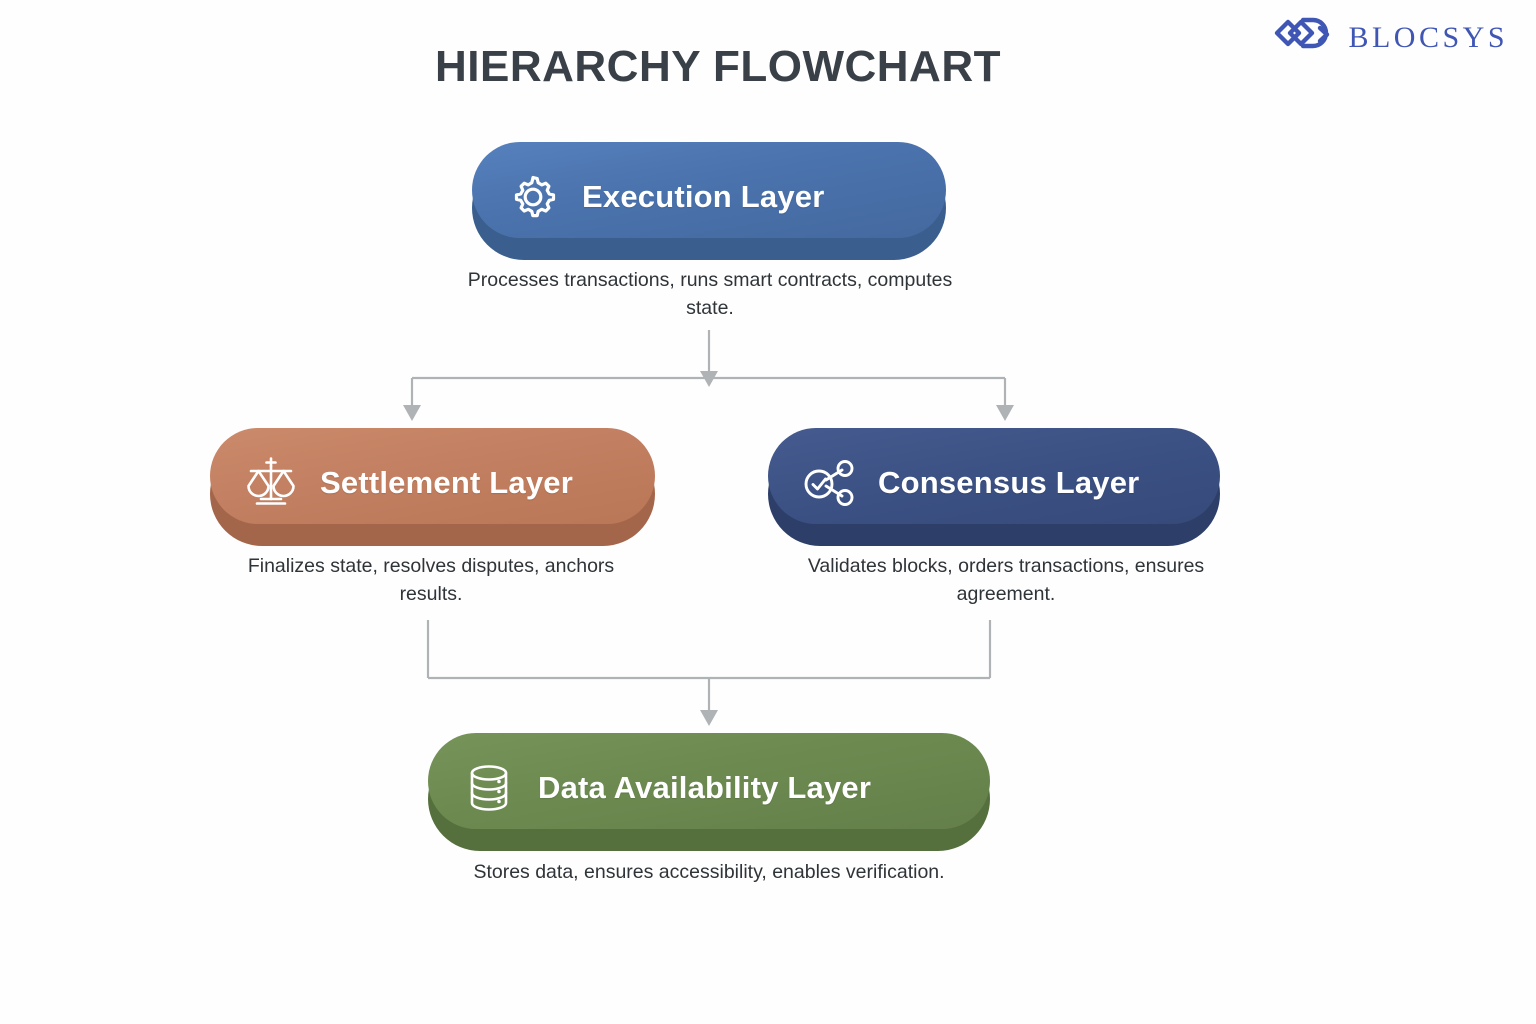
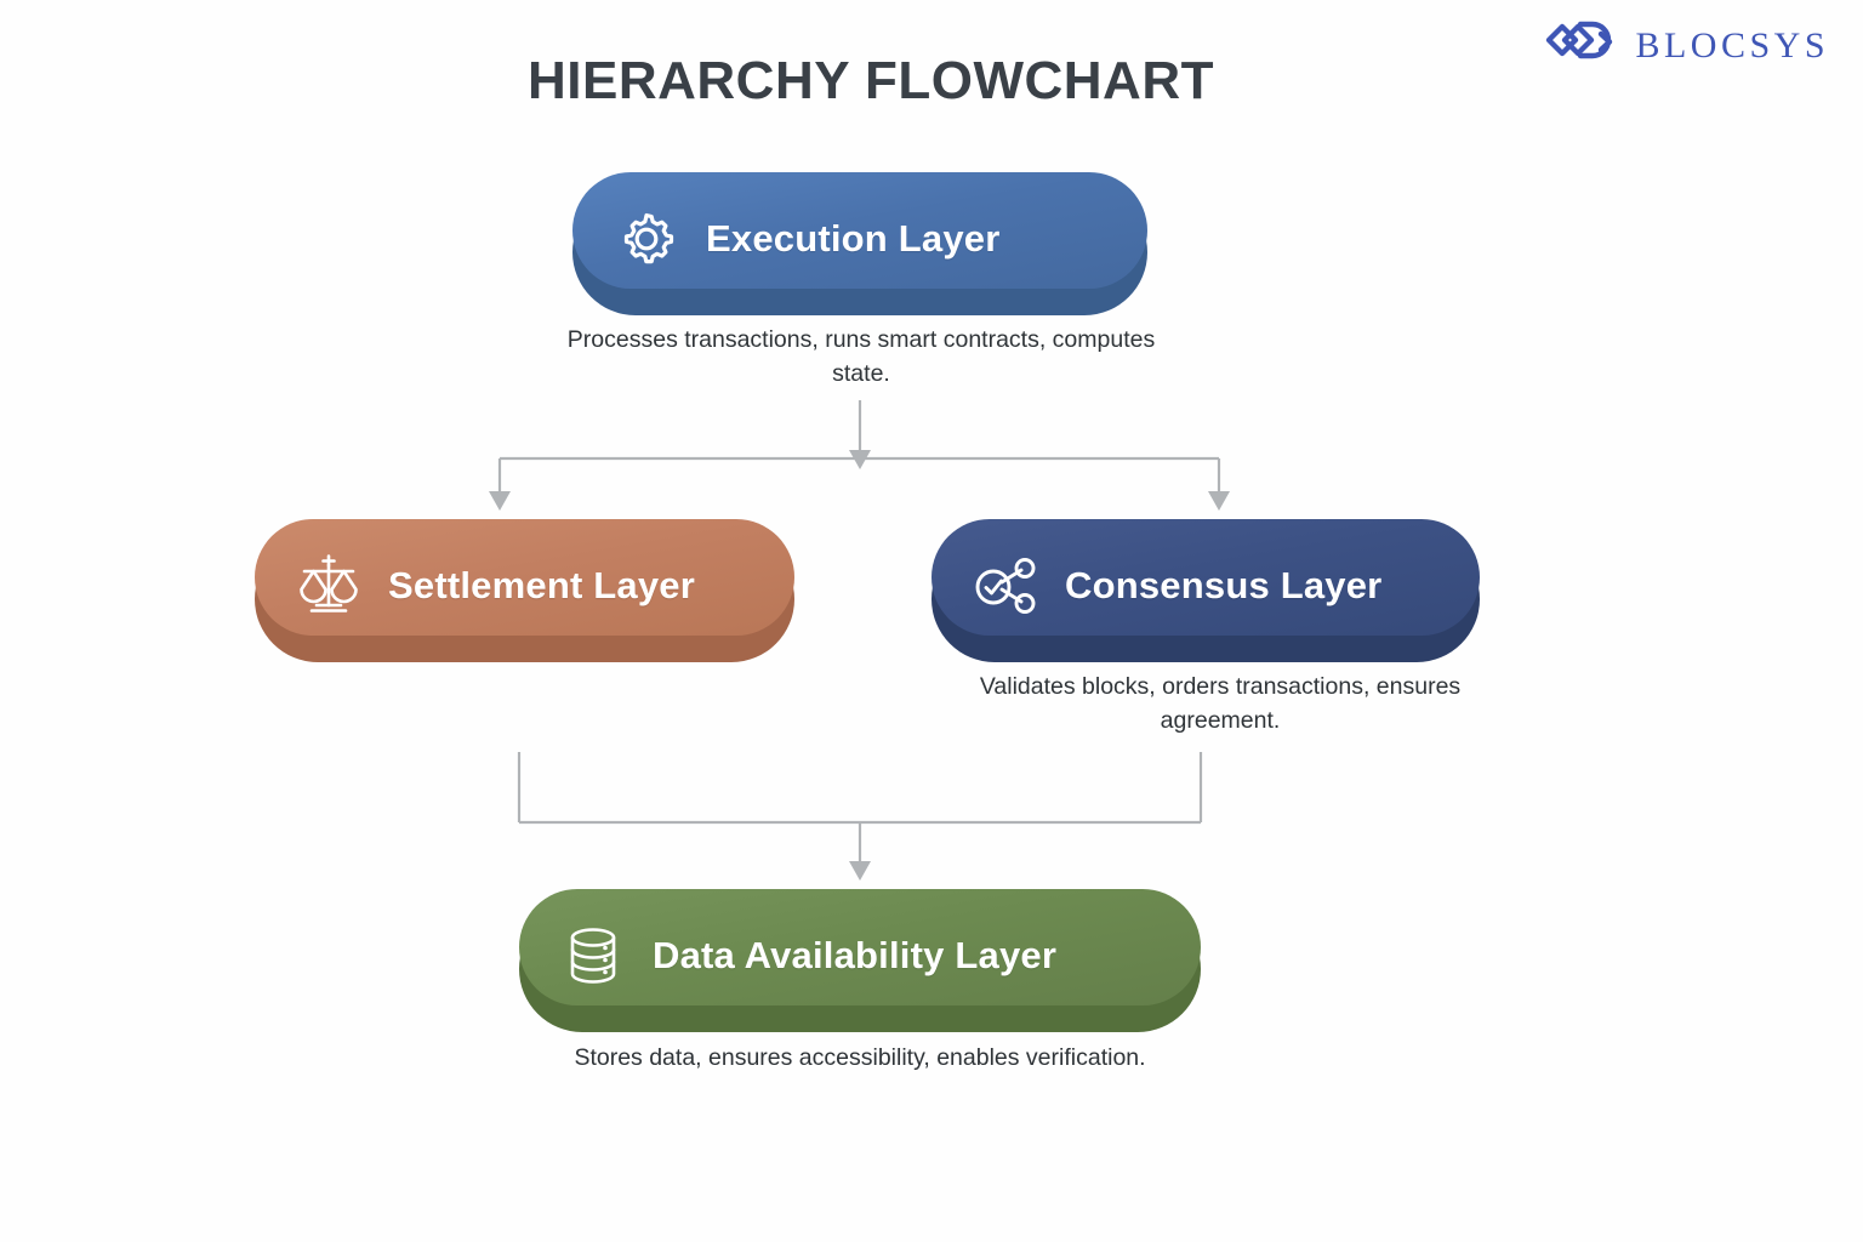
  BLOCSYS
  HIERARCHY FLOWCHART
  Execution Layer
  Processes transactions, runs smart contracts, computes state.
  Settlement Layer
- Finalizes state, resolves disputes, anchors results.
  Consensus Layer
  Validates blocks, orders transactions, ensures agreement.
  Data Availability Layer
  Stores data, ensures accessibility, enables verification.
